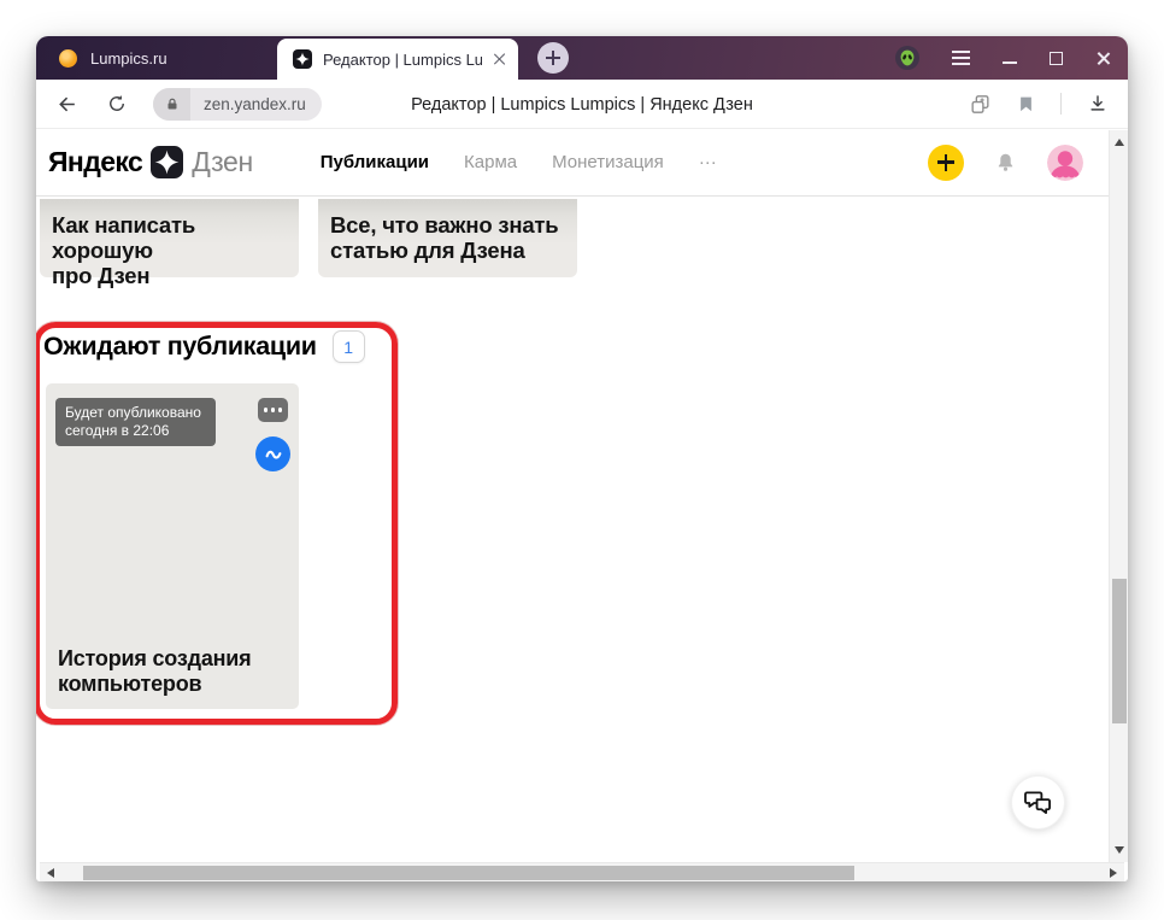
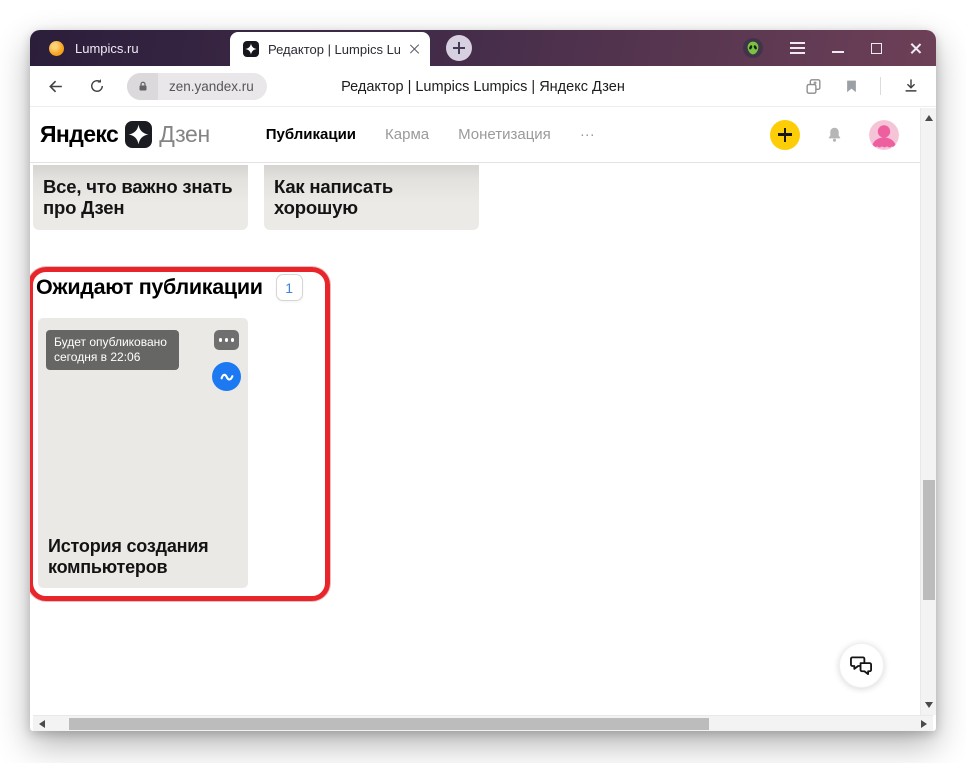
  Lumpics.ru
  Редактор | Lumpics Lu
  zen.yandex.ru
  Редактор | Lumpics Lumpics | Яндекс Дзен
  Яндекс
  Дзен
  Публикации
  Карма
  Монетизация
  ···
- Как написать хорошую
+ Все, что важно знать
  про Дзен
- Все, что важно знать
+ Как написать хорошую
- статью для Дзена
  Ожидают публикации
  1
  Будет опубликовано
  сегодня в 22:06
  История создания
  компьютеров
